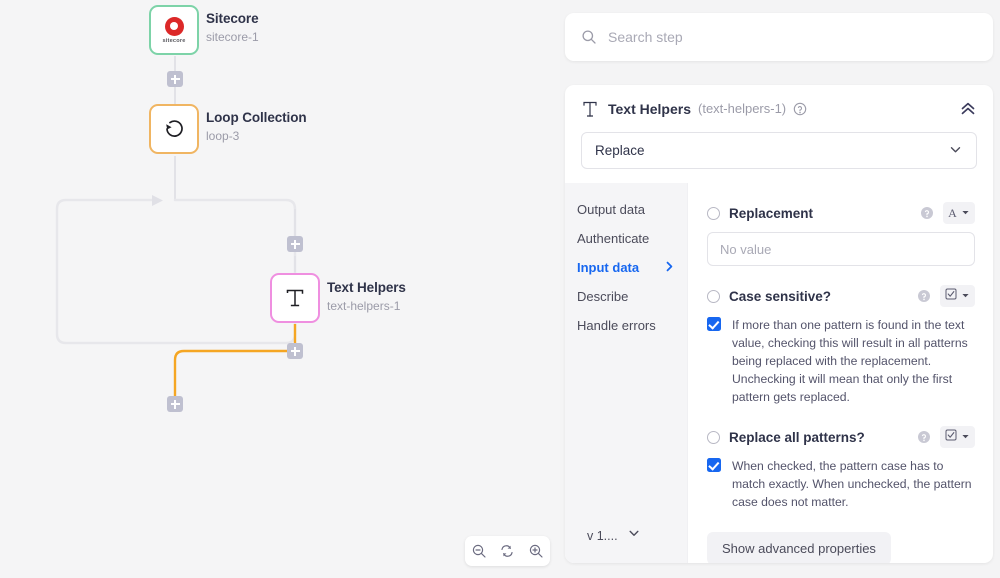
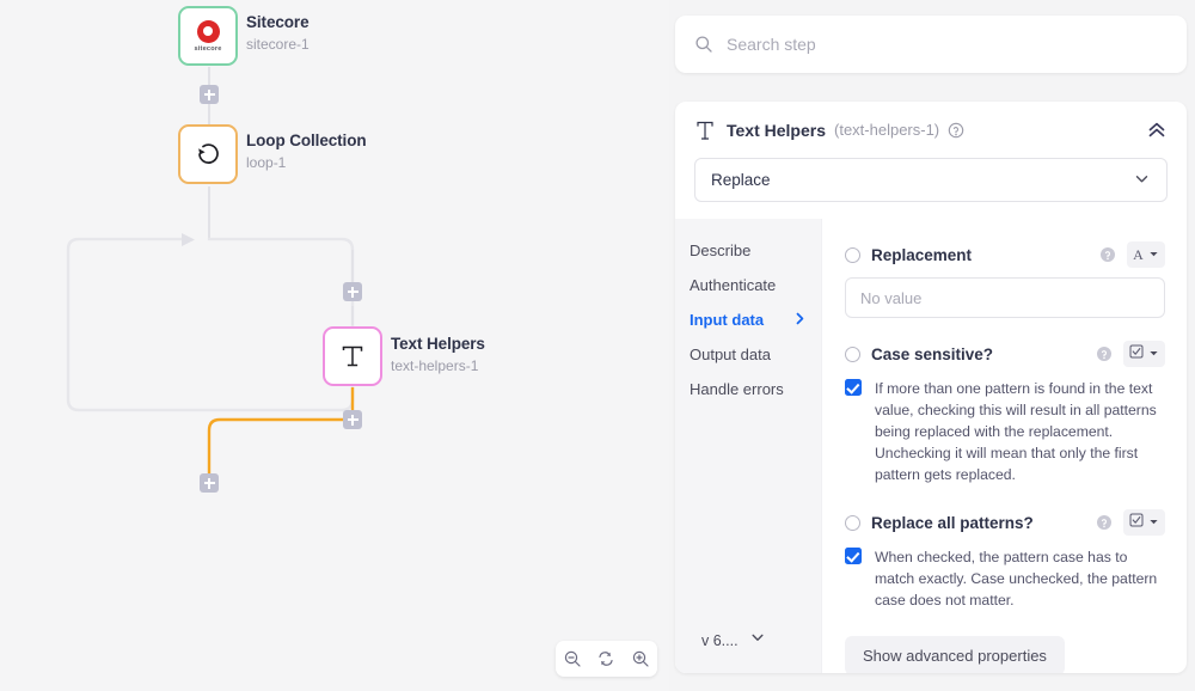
  Sitecore
  sitecore-1
  Loop Collection
- loop-3
+ loop-1
  Text Helpers
  text-helpers-1
  Search step
  Text Helpers
  (text-helpers-1)
  Replace
- Output data
+ Describe
  Authenticate
  Input data
- Describe
+ Output data
  Handle errors
- v 1....
+ v 6....
  Replacement
  A
  No value
  Case sensitive?
  If more than one pattern is found in the text value, checking this will result in all patterns being replaced with the replacement. Unchecking it will mean that only the first pattern gets replaced.
  Replace all patterns?
- When checked, the pattern case has to match exactly. When unchecked, the pattern case does not matter.
+ When checked, the pattern case has to match exactly. Case unchecked, the pattern case does not matter.
  Show advanced properties
